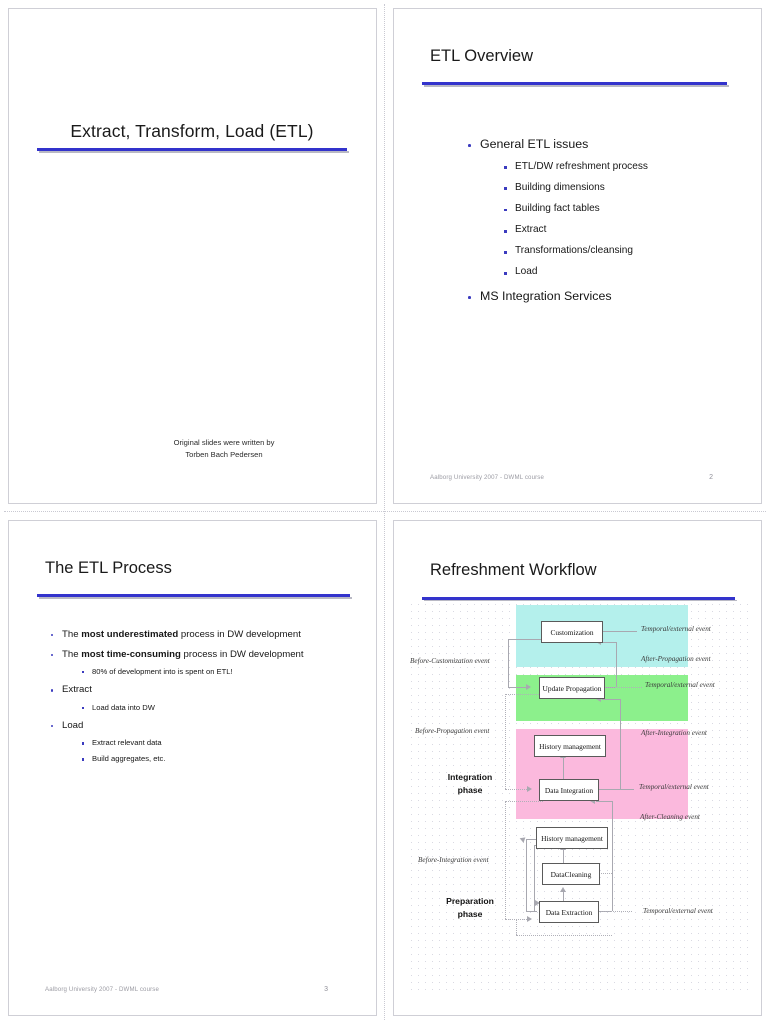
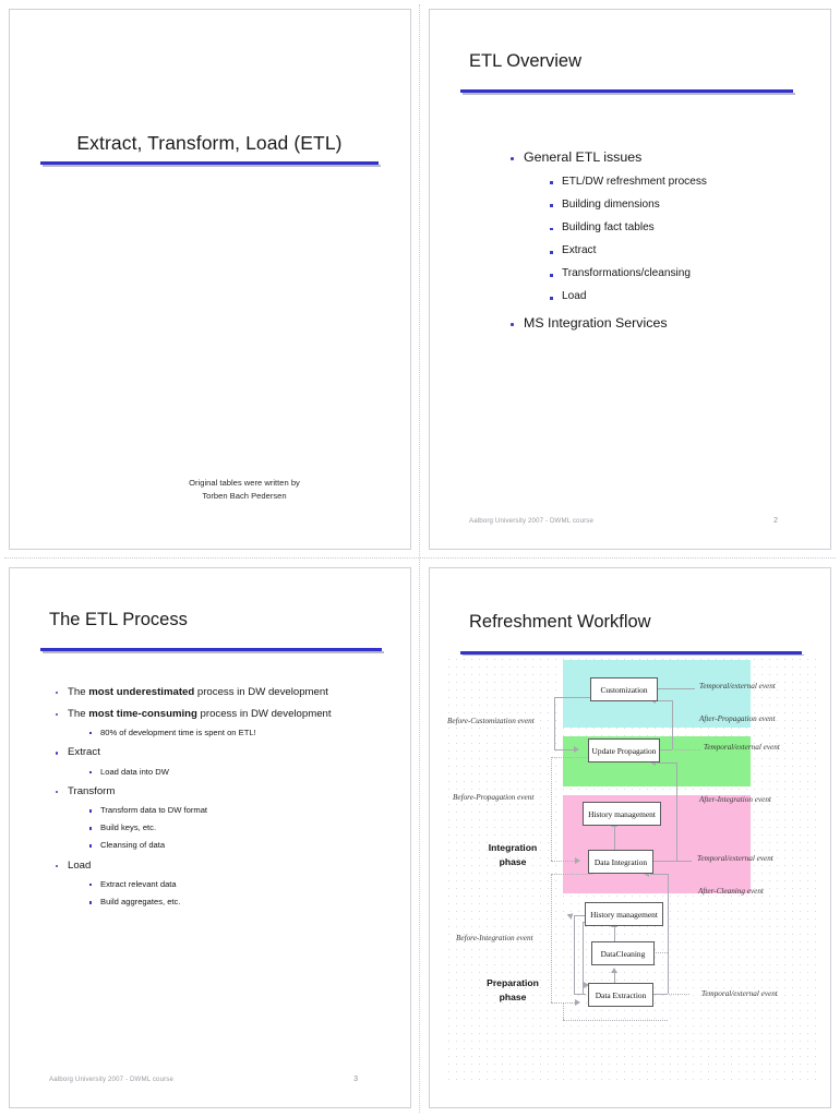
  Extract, Transform, Load (ETL)
- Original slides were written by
+ Original tables were written by
  Torben Bach Pedersen
  ETL Overview
  General ETL issues
  ETL/DW refreshment process
  Building dimensions
  Building fact tables
  Extract
  Transformations/cleansing
  Load
  MS Integration Services
  The ETL Process
  The most underestimated process in DW development
  The most time-consuming process in DW development
- 80% of development into is spent on ETL!
+ 80% of development time is spent on ETL!
  Extract
  Load data into DW
+ Transform
+ Transform data to DW format
+ Build keys, etc.
+ Cleansing of data
  Load
  Extract relevant data
  Build aggregates, etc.
  Refreshment Workflow
  Customization
  Update Propagation
  History management
  Data Integration
  History management
  DataCleaning
  Data Extraction
  Before-Customization event
  Before-Propagation event
  Before-Integration event
  Temporal/external event
  After-Propagation event
  Temporal/external event
  After-Integration event
  Temporal/external event
  After-Cleaning event
  Temporal/external event
  Integration
  phase
  Preparation
  phase
